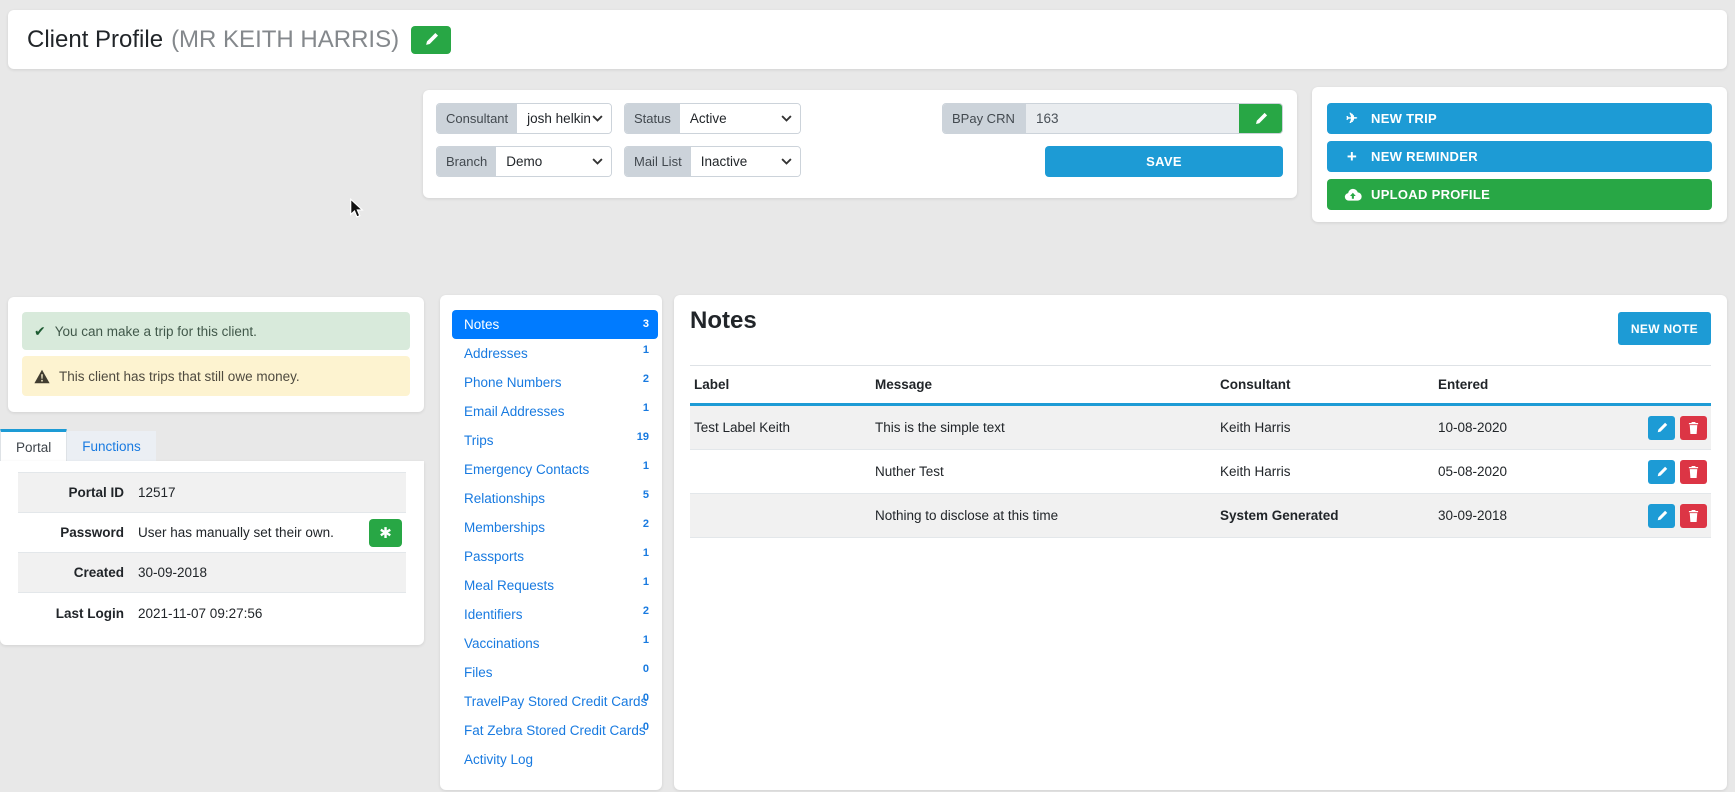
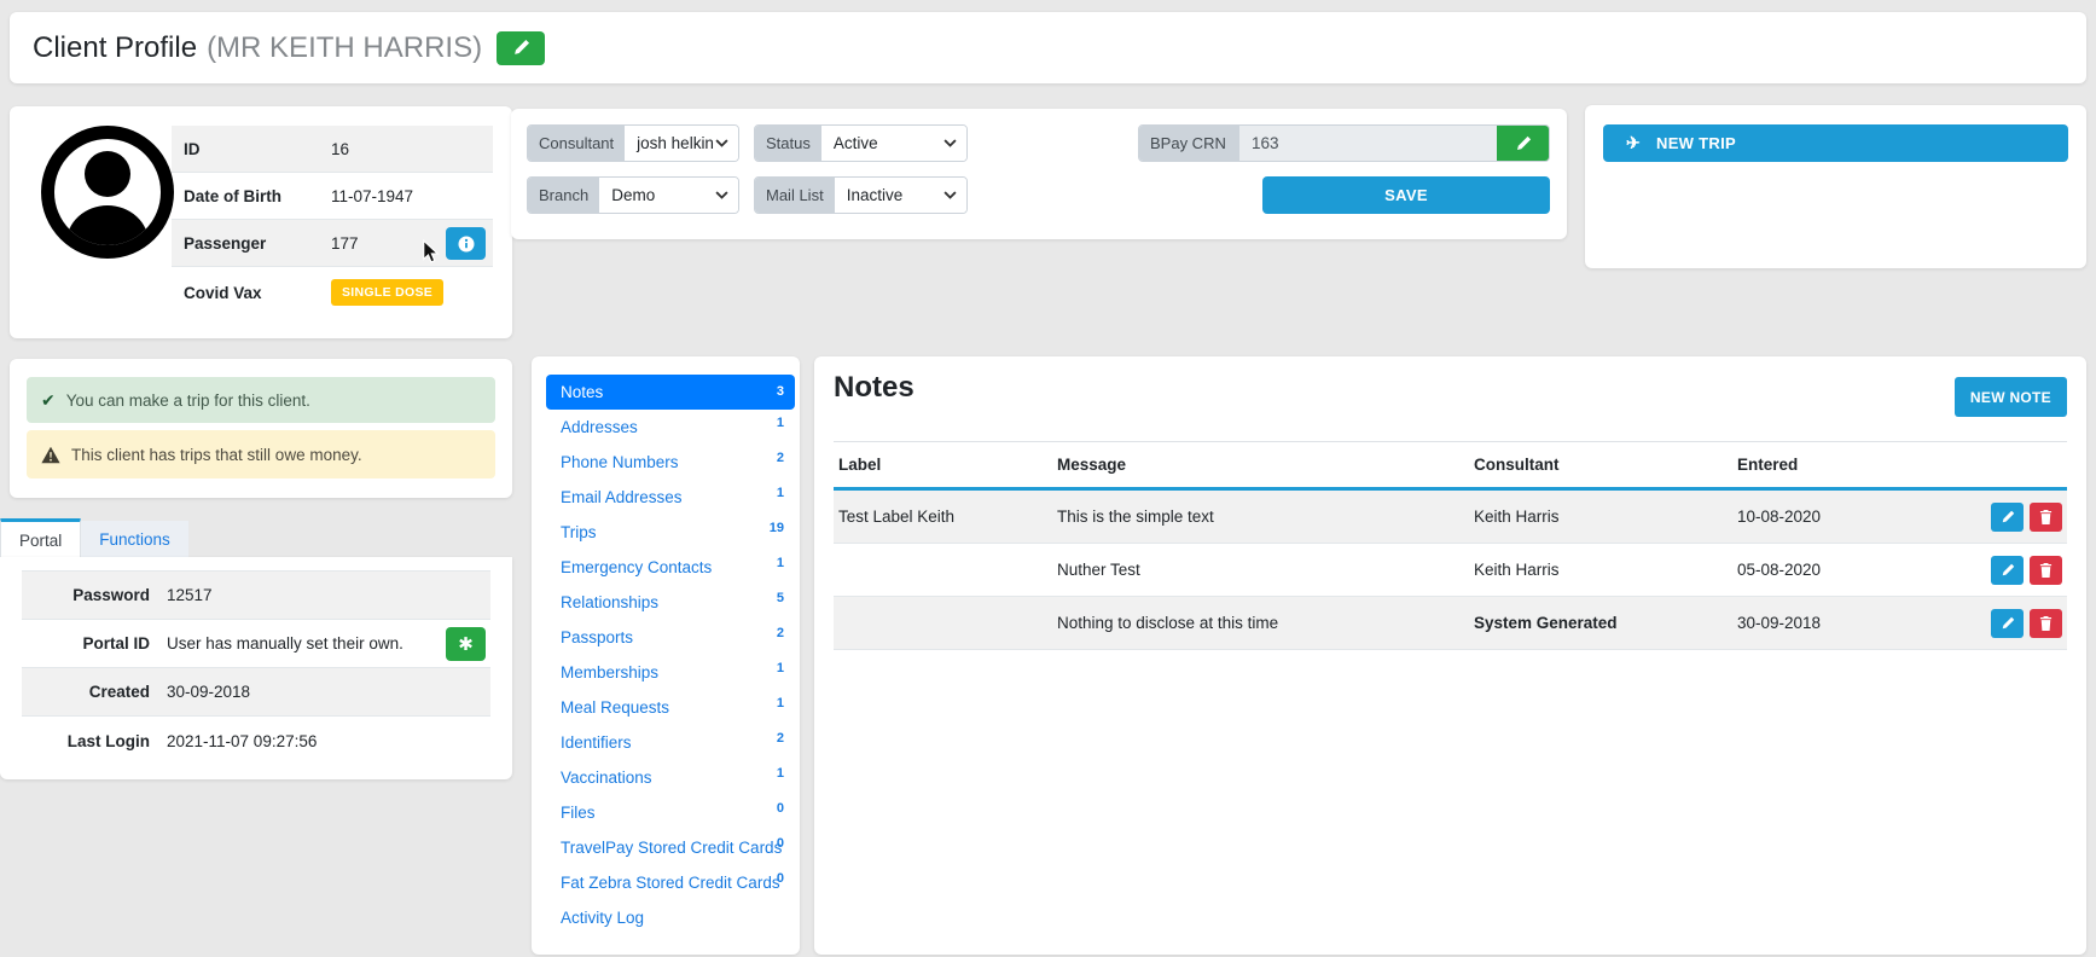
  Client Profile
  (MR KEITH HARRIS)
+ ID
+ 16
+ Date of Birth
+ 11-07-1947
+ Passenger
+ 177
+ Covid Vax
+ SINGLE DOSE
  Consultant
  josh helkin
  Status
  Active
  BPay CRN
  163
  Branch
  Demo
  Mail List
  Inactive
  SAVE
  ✈
  NEW TRIP
- +
- NEW REMINDER
- UPLOAD PROFILE
  ✔
  You can make a trip for this client.
  This client has trips that still owe money.
  Portal
  Functions
- Portal ID
+ Password
  12517
- Password
+ Portal ID
  User has manually set their own.
  ✱
  Created
  30-09-2018
  Last Login
  2021-11-07 09:27:56
  Notes
  3
  Addresses
  1
  Phone Numbers
  2
  Email Addresses
  1
  Trips
  19
  Emergency Contacts
  1
  Relationships
  5
- Memberships
+ Passports
  2
- Passports
+ Memberships
  1
  Meal Requests
  1
  Identifiers
  2
  Vaccinations
  1
  Files
  0
  TravelPay Stored Credit Cards
  0
  Fat Zebra Stored Credit Cards
  0
  Activity Log
  Notes
  NEW NOTE
  Label
  Message
  Consultant
  Entered
  Test Label Keith
  This is the simple text
  Keith Harris
  10-08-2020
  Nuther Test
  Keith Harris
  05-08-2020
  Nothing to disclose at this time
  System Generated
  30-09-2018
